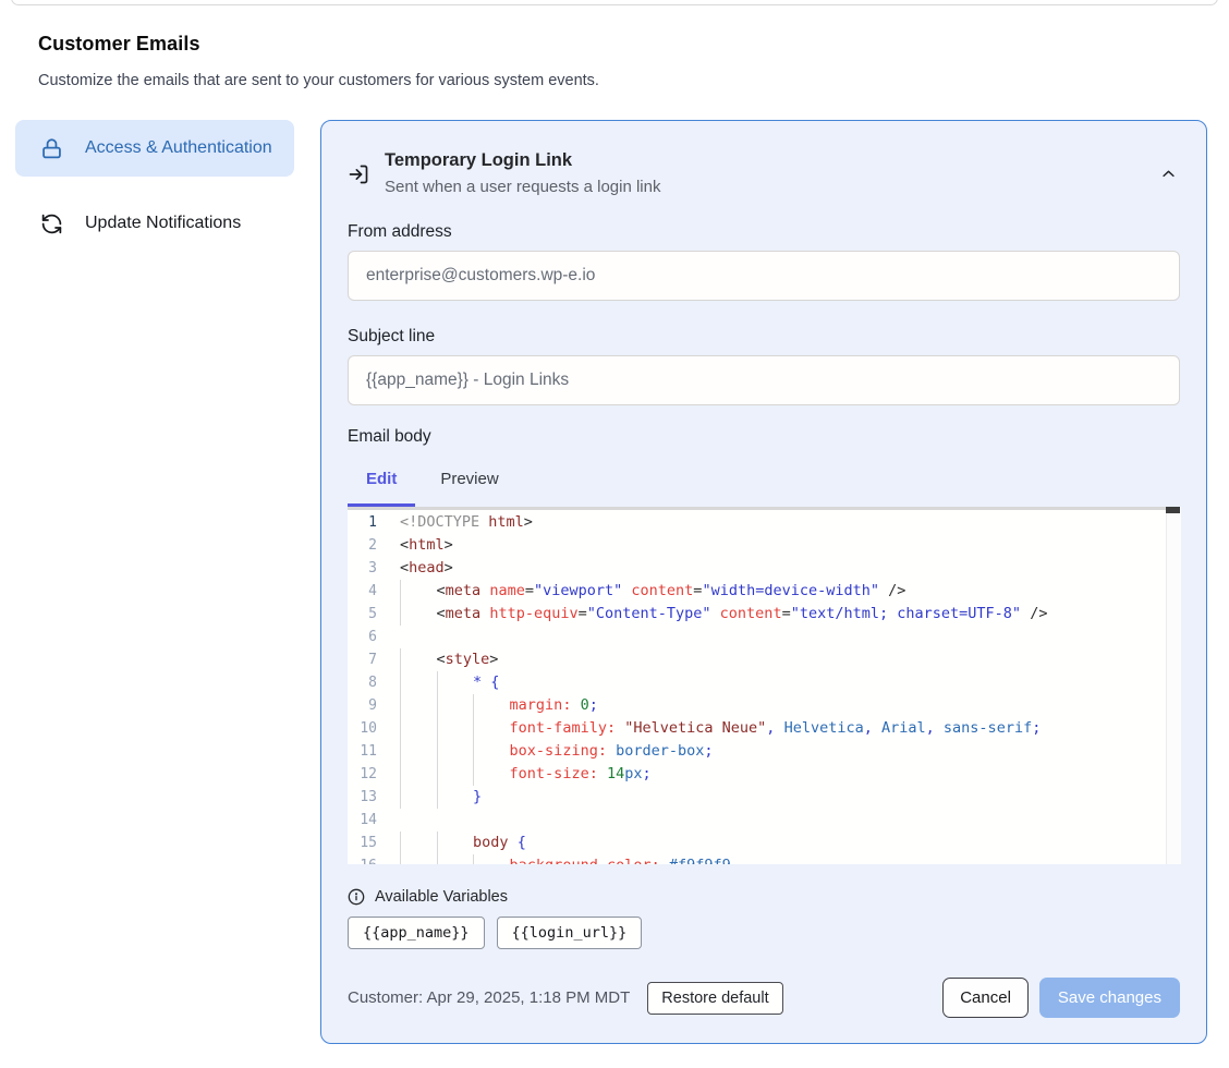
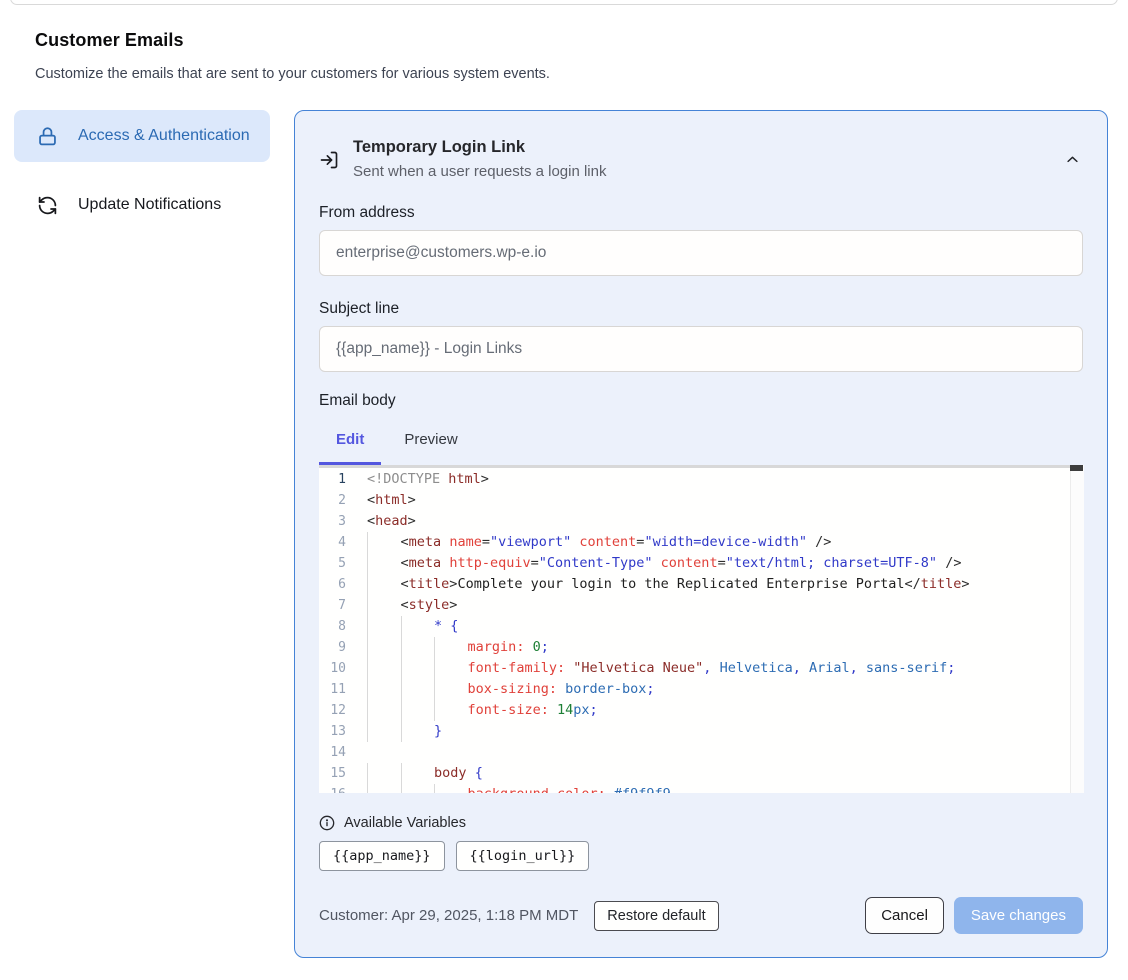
  Customer Emails
  Customize the emails that are sent to your customers for various system events.
  Access & Authentication
  Update Notifications
  Temporary Login Link
  Sent when a user requests a login link
  From address
  enterprise@customers.wp-e.io
  Subject line
  {{app_name}} - Login Links
  Email body
  Edit
  Preview
  1
  <!DOCTYPE html>
  2
  <html>
  3
  <head>
  4
  <meta name="viewport" content="width=device-width" />
  5
  <meta http-equiv="Content-Type" content="text/html; charset=UTF-8" />
  6
+ <title>Complete your login to the Replicated Enterprise Portal</title>
  7
  <style>
  8
  * {
  9
  margin: 0;
  10
  font-family: "Helvetica Neue", Helvetica, Arial, sans-serif;
  11
  box-sizing: border-box;
  12
  font-size: 14px;
  13
  }
  14
  15
  body {
  Available Variables
  {{app_name}}
  {{login_url}}
  Customer: Apr 29, 2025, 1:18 PM MDT
  Restore default
  Cancel
  Save changes
